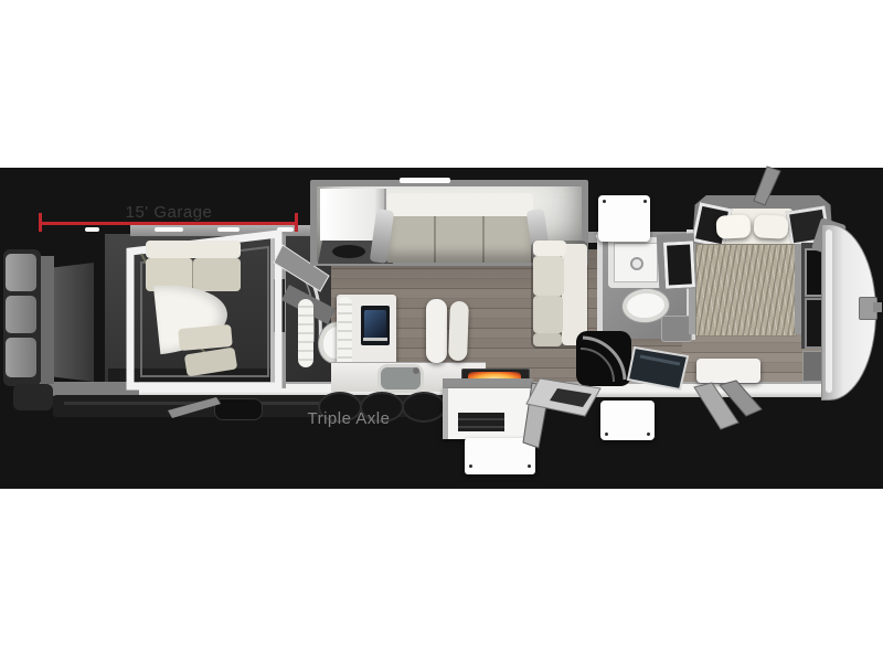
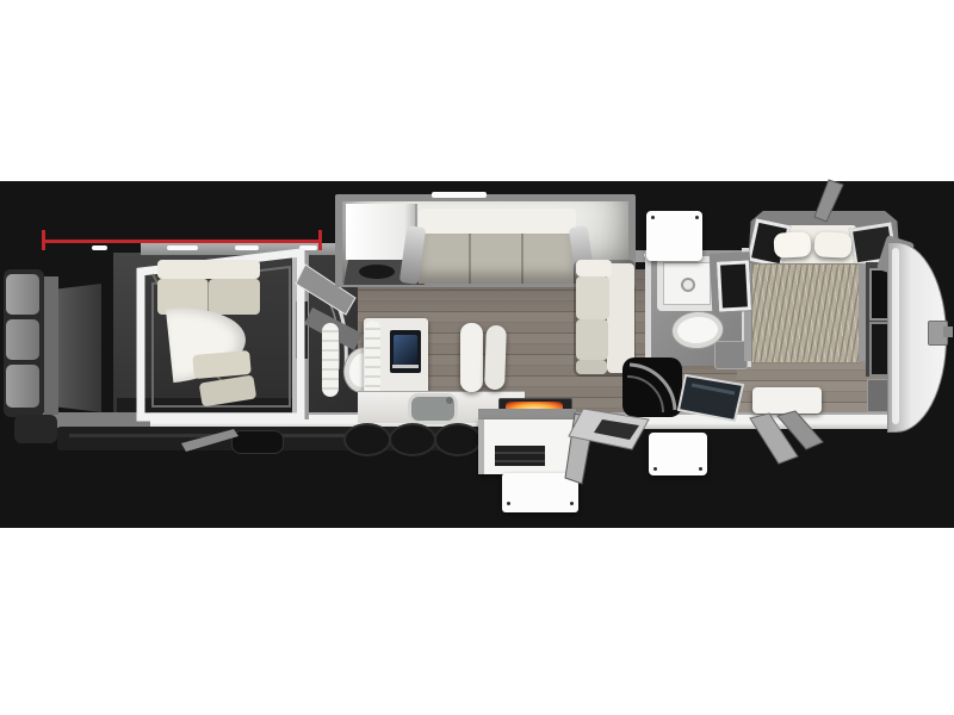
- 15' Garage
- Triple Axle
